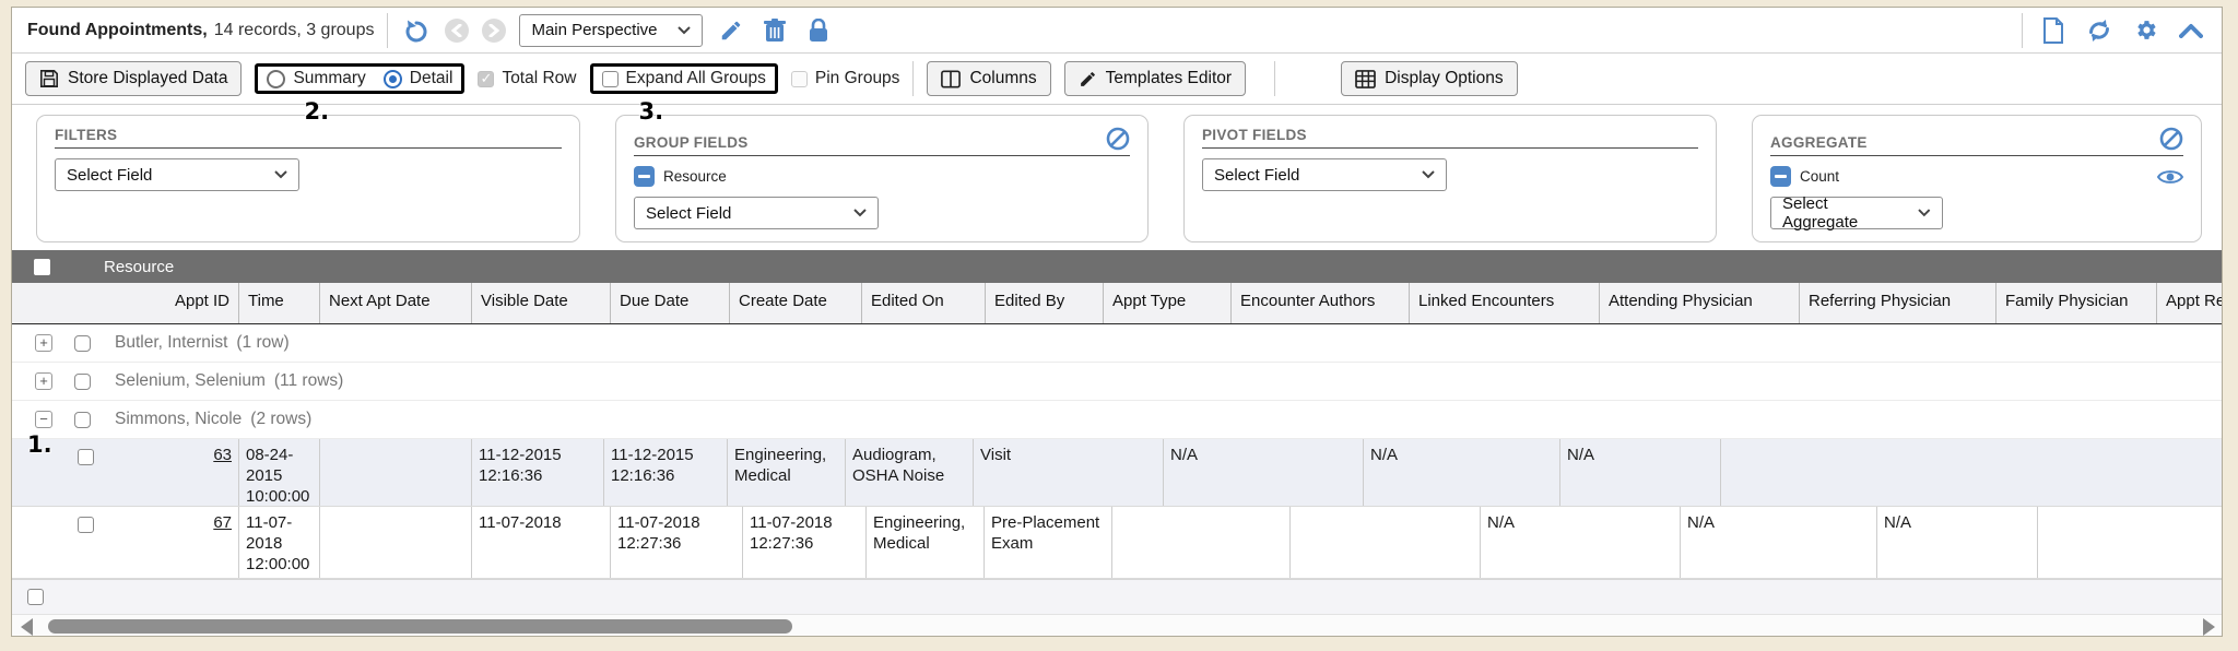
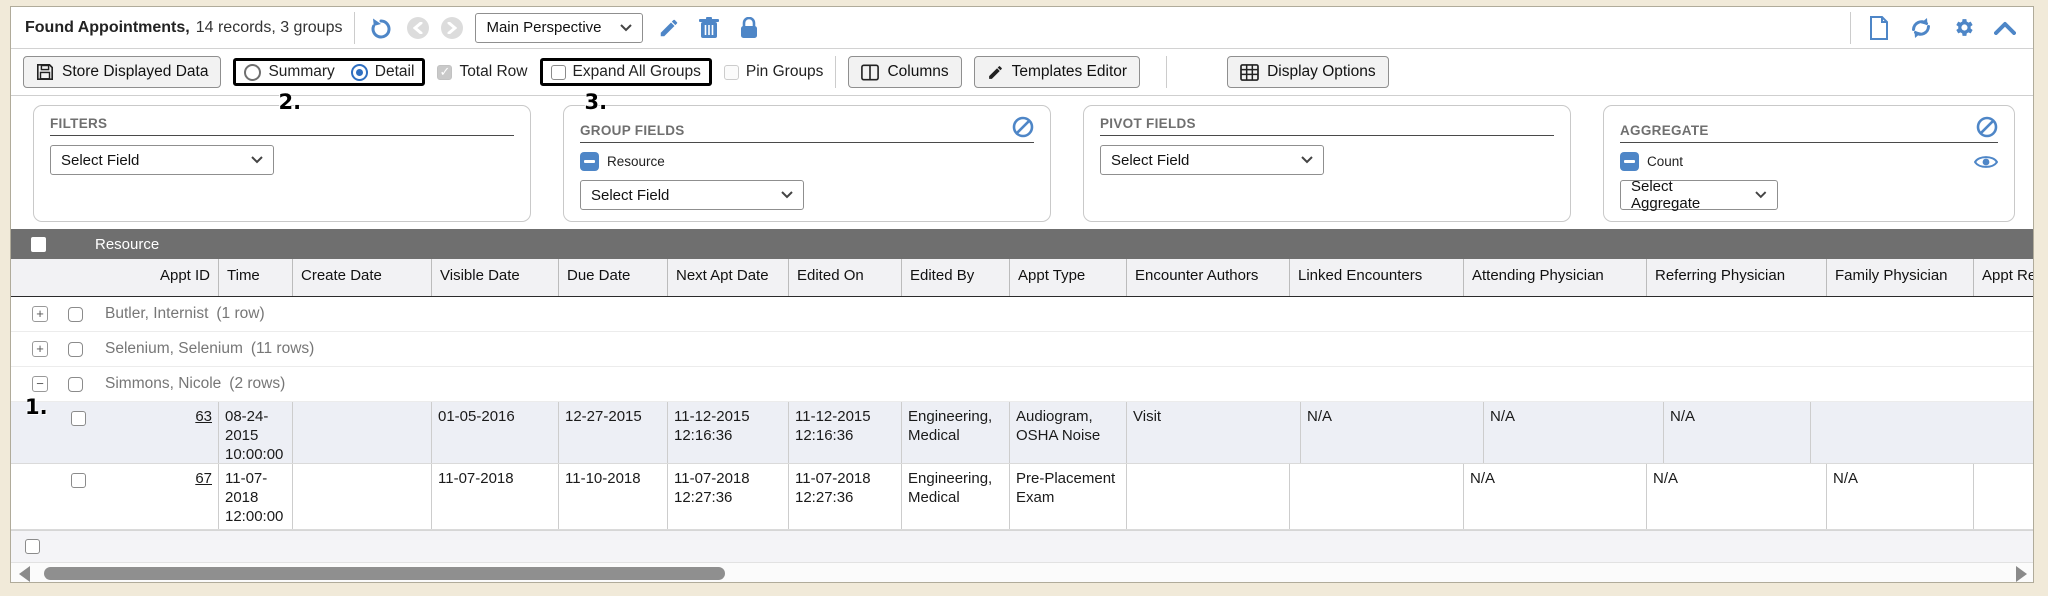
  Found Appointments,
  14 records, 3 groups
  Main Perspective
  Store Displayed Data
  Summary
  Detail
  2.
  Total Row
  Expand All Groups
  3.
  Pin Groups
  Columns
  Templates Editor
  Display Options
  FILTERS
  Select Field
  GROUP FIELDS
  Resource
  Select Field
  PIVOT FIELDS
  Select Field
  AGGREGATE
  Count
  Select Aggregate
  Resource
  Appt ID
  Time
- Next Apt Date
+ Create Date
  Visible Date
  Due Date
- Create Date
+ Next Apt Date
  Edited On
  Edited By
  Appt Type
  Encounter Authors
  Linked Encounters
  Attending Physician
  Referring Physician
  Family Physician
  Appt Re
  +
  Butler, Internist
  (1 row)
  +
  Selenium, Selenium
  (11 rows)
  −
  Simmons, Nicole
  (2 rows)
  1.
  63
  08-24-2015 10:00:00
+ 01-05-2016
+ 12-27-2015
  11-12-2015 12:16:36
  11-12-2015 12:16:36
  Engineering, Medical
  Audiogram, OSHA Noise
  Visit
  N/A
  N/A
  N/A
  67
  11-07-2018 12:00:00
  11-07-2018
+ 11-10-2018
  11-07-2018 12:27:36
  11-07-2018 12:27:36
  Engineering, Medical
  Pre-Placement Exam
  N/A
  N/A
  N/A
